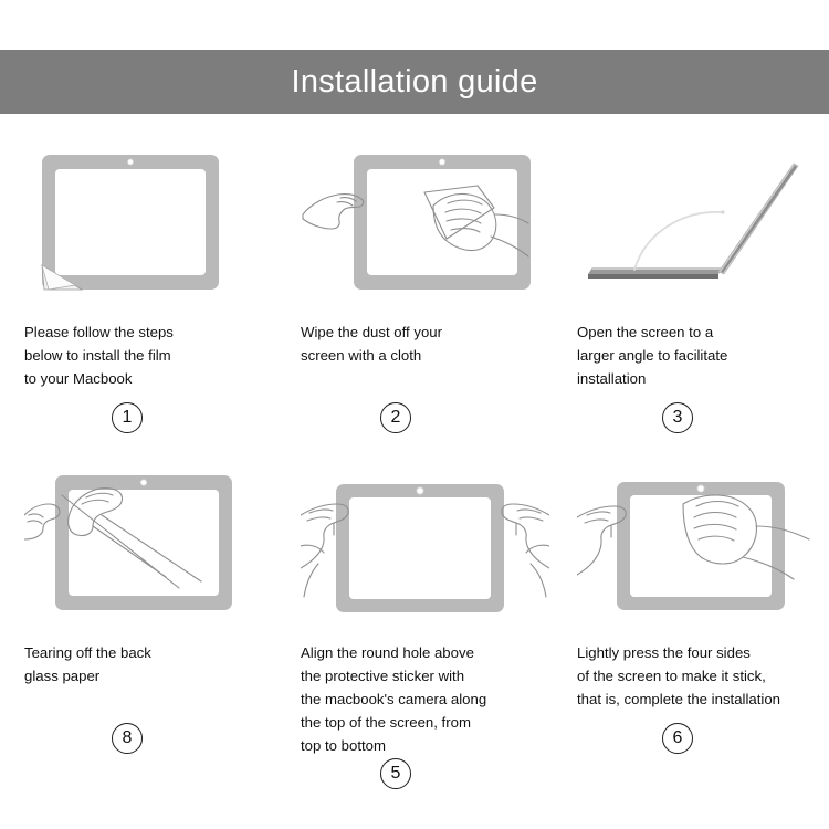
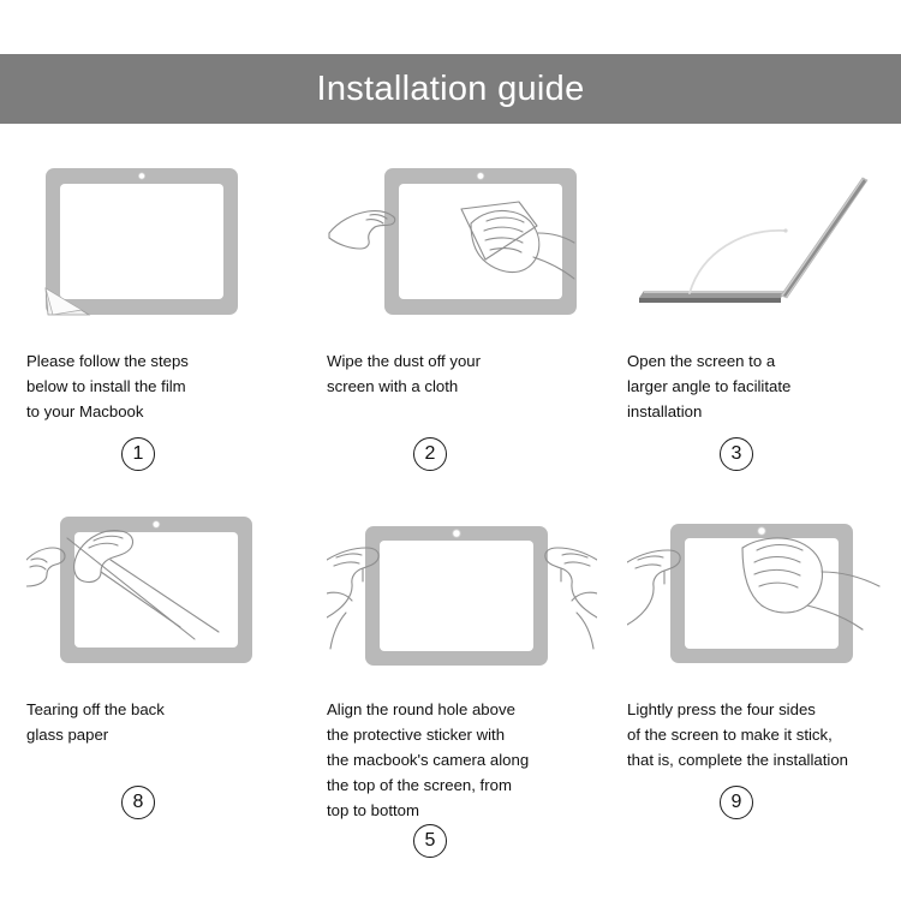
  Installation guide
  Please follow the steps
  below to install the film
  to your Macbook
  1
  Wipe the dust off your
  screen with a cloth
  2
  Open the screen to a
  larger angle to facilitate
  installation
  3
  Tearing off the back
  glass paper
  8
  Align the round hole above
  the protective sticker with
  the macbook's camera along
  the top of the screen, from
  top to bottom
  5
  Lightly press the four sides
  of the screen to make it stick,
  that is, complete the installation
- 6
+ 9
